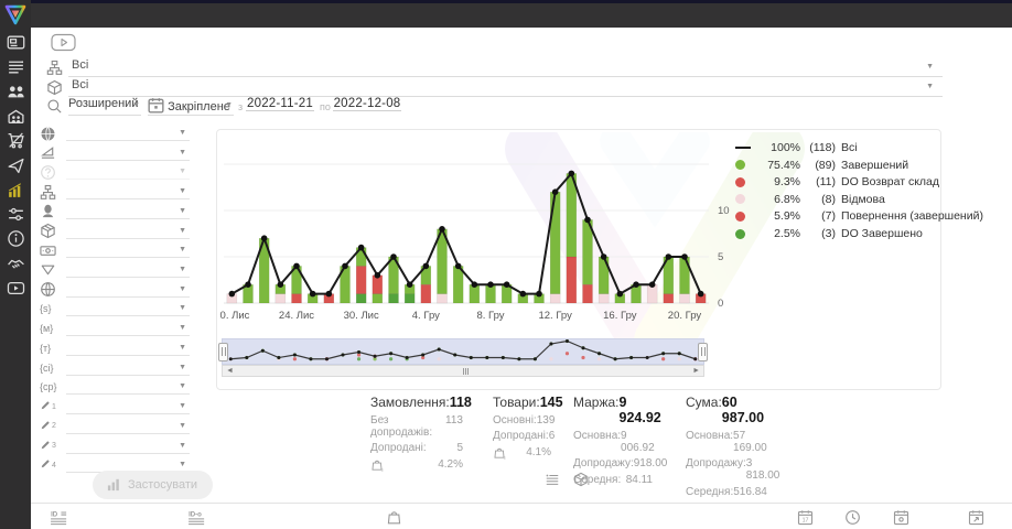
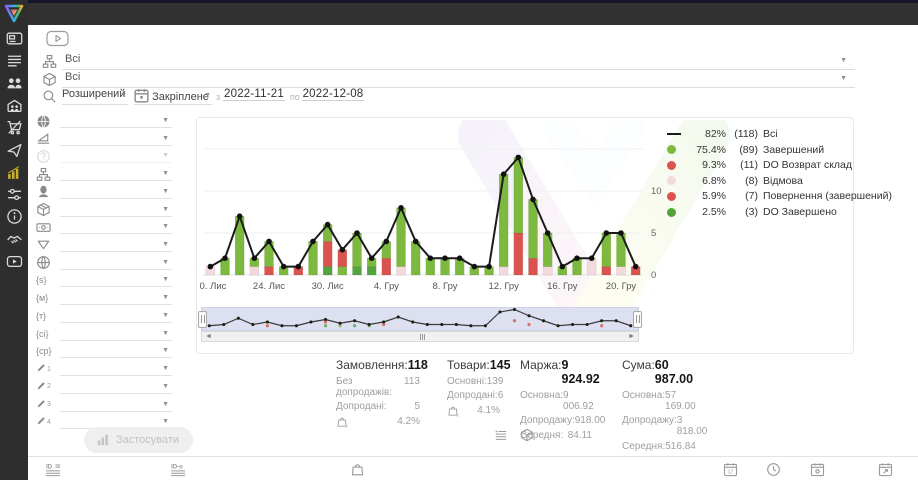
  Всі
  Всі
  Розширений
  Закріплене
  з
  2022-11-21
  по
  2022-12-08
  {s}
  {м}
  {т}
  {сі}
  {ср}
  Застосувати
  0
  5
  10
  0. Лис
  24. Лис
  30. Лис
  4. Гру
  8. Гру
  12. Гру
  16. Гру
  20. Гру
- 100%
+ 82%
  (118)
  Всі
  75.4%
  (89)
  Завершений
  9.3%
  (11)
  DO Возврат склад
  6.8%
  (8)
  Відмова
  5.9%
  (7)
  Повернення (завершений)
  2.5%
  (3)
  DO Завершено
  Замовлення:
  118
  Без допродажів:
  113
  Допродані:
  5
  4.2%
  Товари:
  145
  Основні:
  139
  Допродані:
  6
  4.1%
  Маржа:
  9 924.92
  Основна:
  9 006.92
  Допродажу:
  918.00
  Середня:
  84.11
  Сума:
  60 987.00
  Основна:
  57 169.00
  Допродажу:
  3 818.00
  Середня:
  516.84
